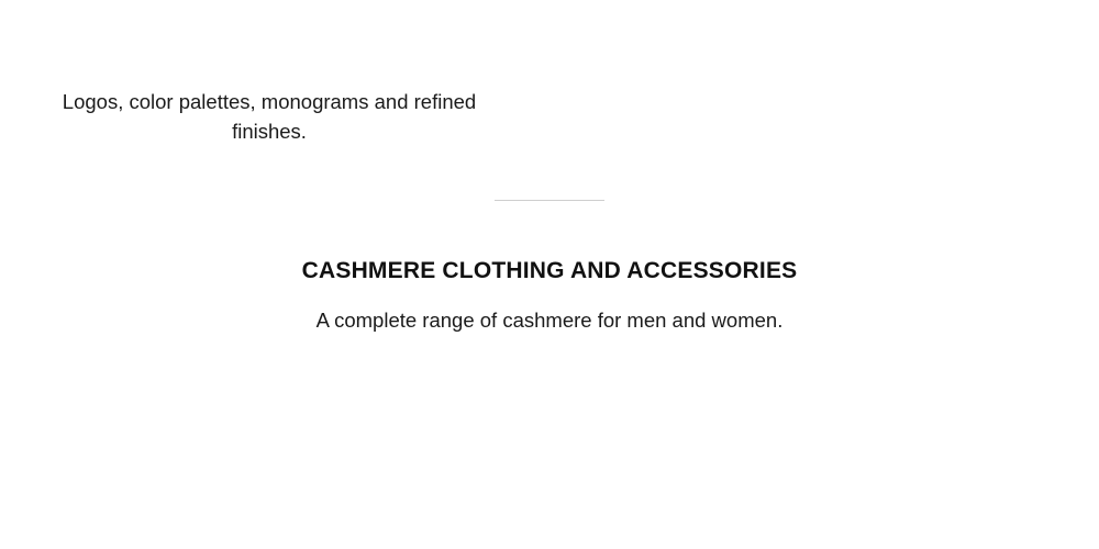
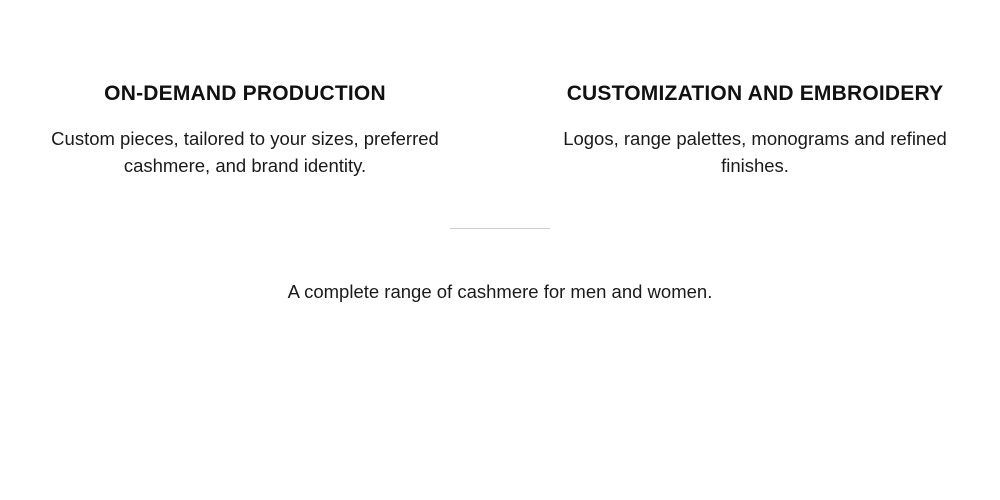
+ ON-DEMAND PRODUCTION
+ Custom pieces, tailored to your sizes, preferred cashmere, and brand identity.
+ CUSTOMIZATION AND EMBROIDERY
- Logos, color palettes, monograms and refined finishes.
+ Logos, range palettes, monograms and refined finishes.
- CASHMERE CLOTHING AND ACCESSORIES
  A complete range of cashmere for men and women.
